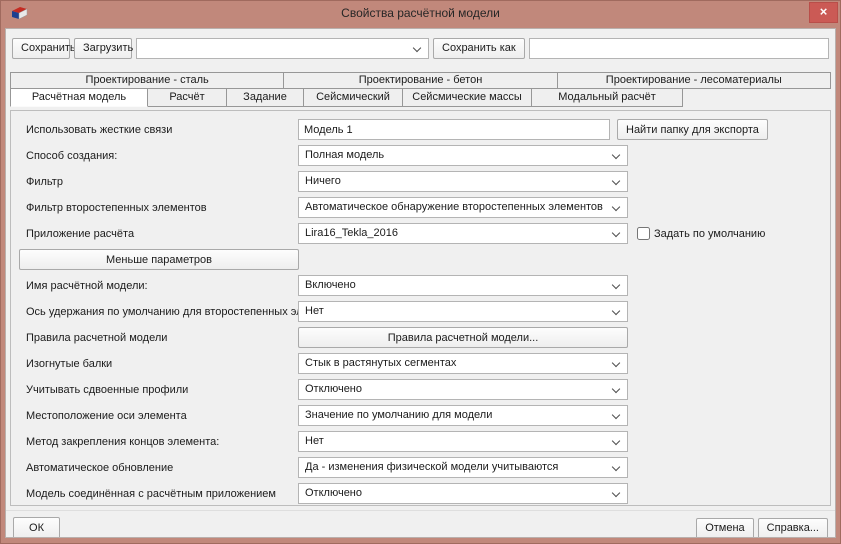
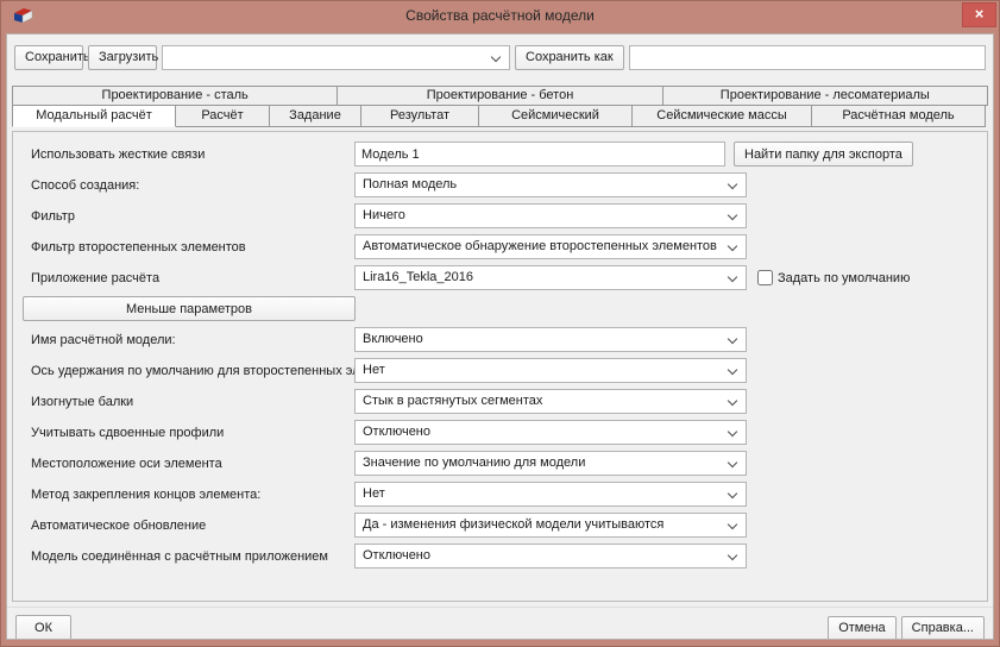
  Свойства расчётной модели
  ×
  Сохранить
  Загрузить
  Сохранить как
  Проектирование - сталь
  Проектирование - бетон
  Проектирование - лесоматериалы
- Расчётная модель
+ Модальный расчёт
  Расчёт
  Задание
+ Результат
  Сейсмический
  Сейсмические массы
- Модальный расчёт
+ Расчётная модель
  Использовать жесткие связи
  Модель 1
  Найти папку для экспорта
  Способ создания:
  Полная модель
  Фильтр
  Ничего
  Фильтр второстепенных элементов
  Автоматическое обнаружение второстепенных элементов
  Приложение расчёта
  Lira16_Tekla_2016
  Задать по умолчанию
  Меньше параметров
  Имя расчётной модели:
  Включено
  Ось удержания по умолчанию для второстепенных э
  Нет
- Правила расчетной модели
- Правила расчетной модели...
  Изогнутые балки
  Стык в растянутых сегментах
  Учитывать сдвоенные профили
  Отключено
  Местоположение оси элемента
  Значение по умолчанию для модели
  Метод закрепления концов элемента:
  Нет
  Автоматическое обновление
  Да - изменения физической модели учитываются
  Модель соединённая с расчётным приложением
  Отключено
  ОК
  Отмена
  Справка...
